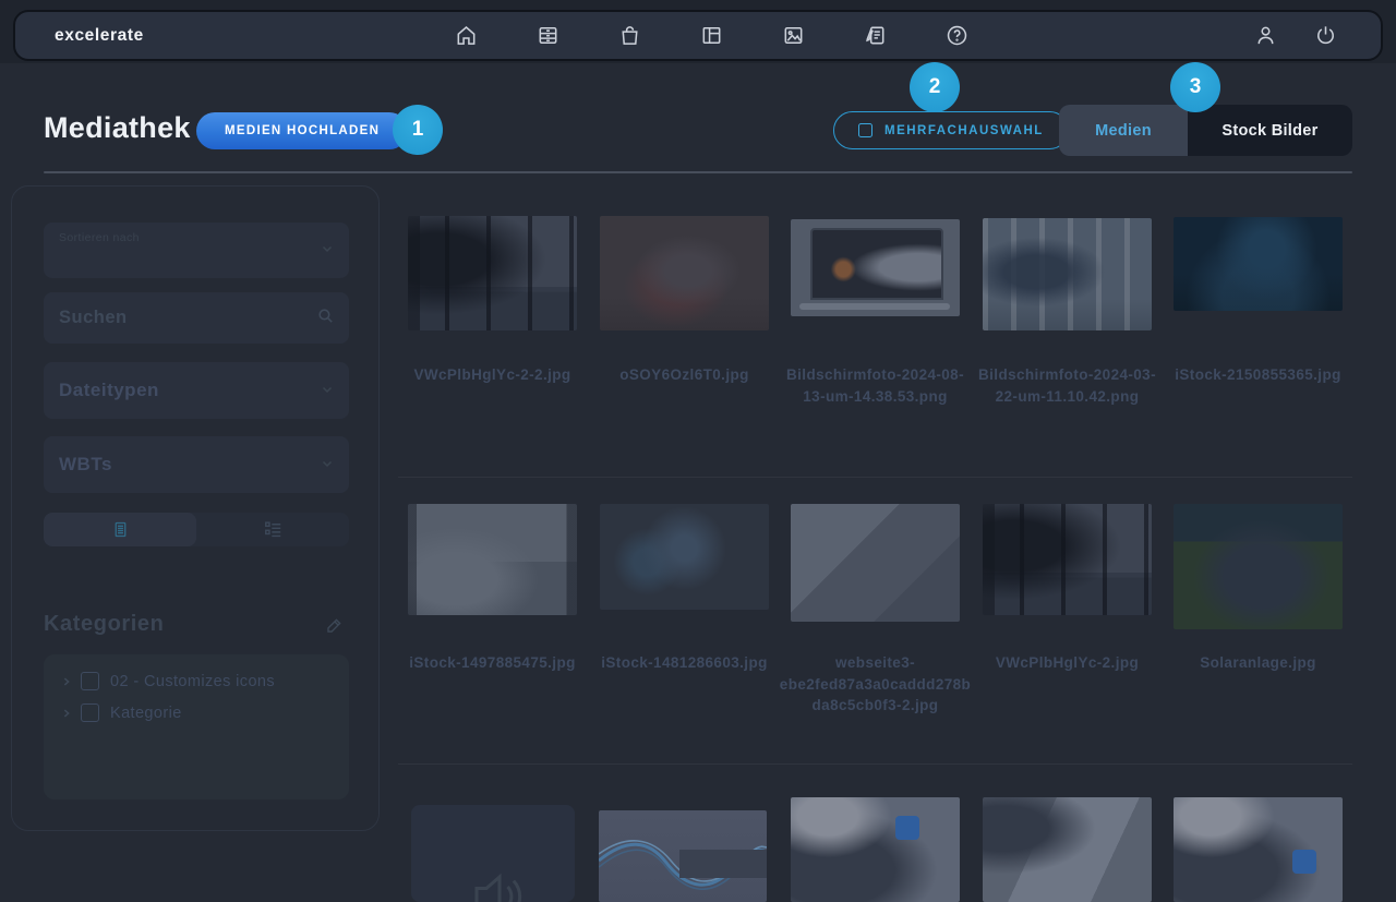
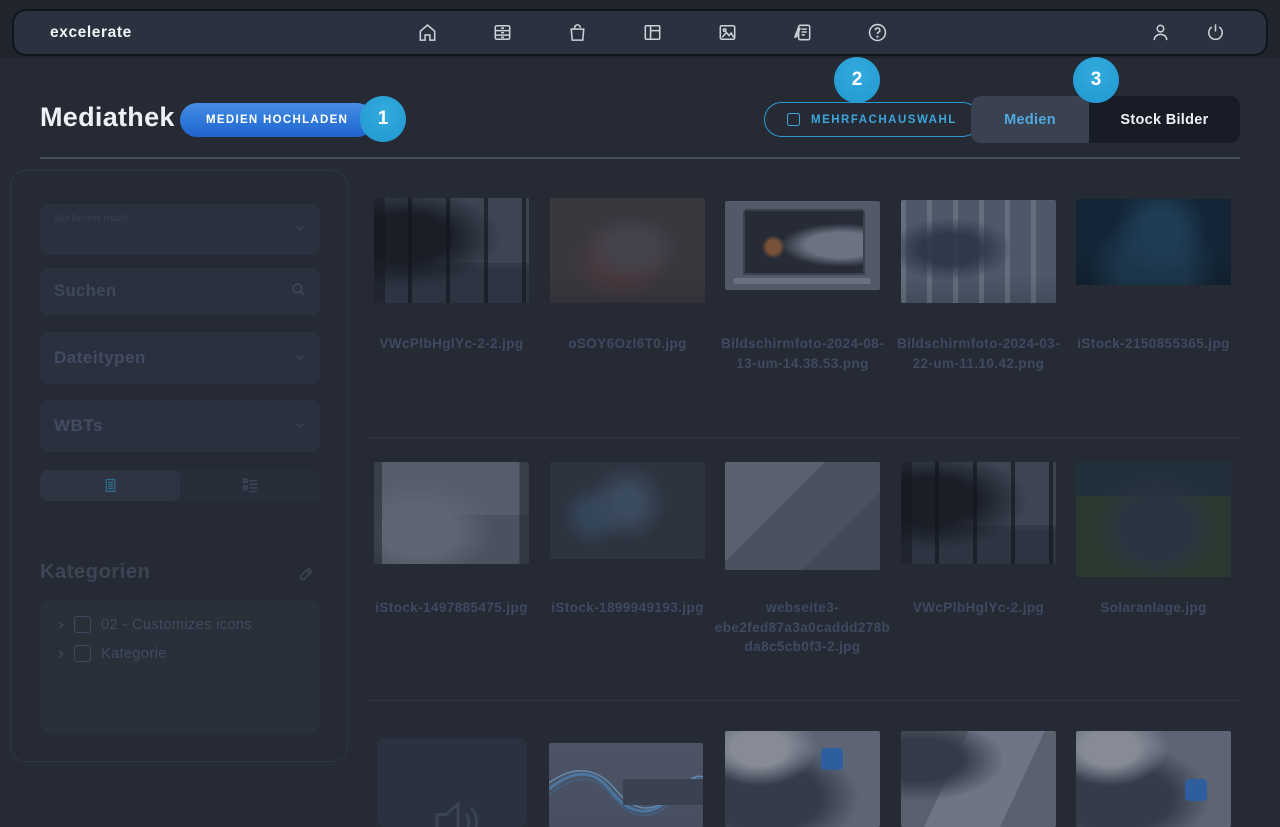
  excelerate
  Mediathek
  MEDIEN HOCHLADEN
  1
  2
  3
  MEHRFACHAUSWAHL
  Medien
  Stock Bilder
  Suchen
  Dateitypen
  WBTs
  Kategorien
  02 - Customizes icons
  Kategorie
  VWcPlbHglYc-2-2.jpg
  oSOY6Ozl6T0.jpg
  Bildschirmfoto-2024-08-13-um-14.38.53.png
  Bildschirmfoto-2024-03-22-um-11.10.42.png
  iStock-2150855365.jpg
  iStock-1497885475.jpg
- iStock-1481286603.jpg
+ iStock-1899949193.jpg
  webseite3-ebe2fed87a3a0caddd278bda8c5cb0f3-2.jpg
  VWcPlbHglYc-2.jpg
  Solaranlage.jpg
